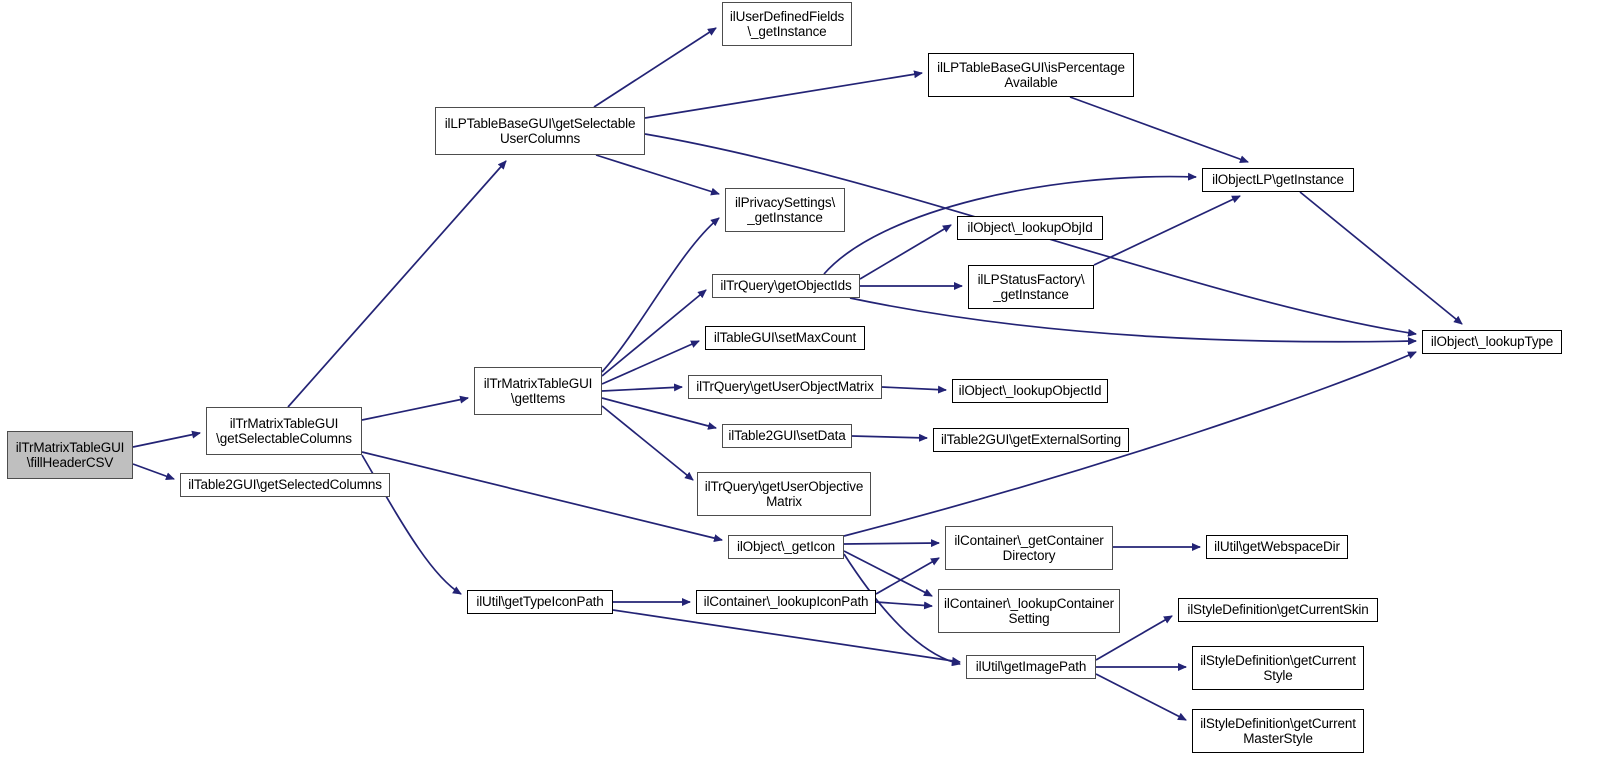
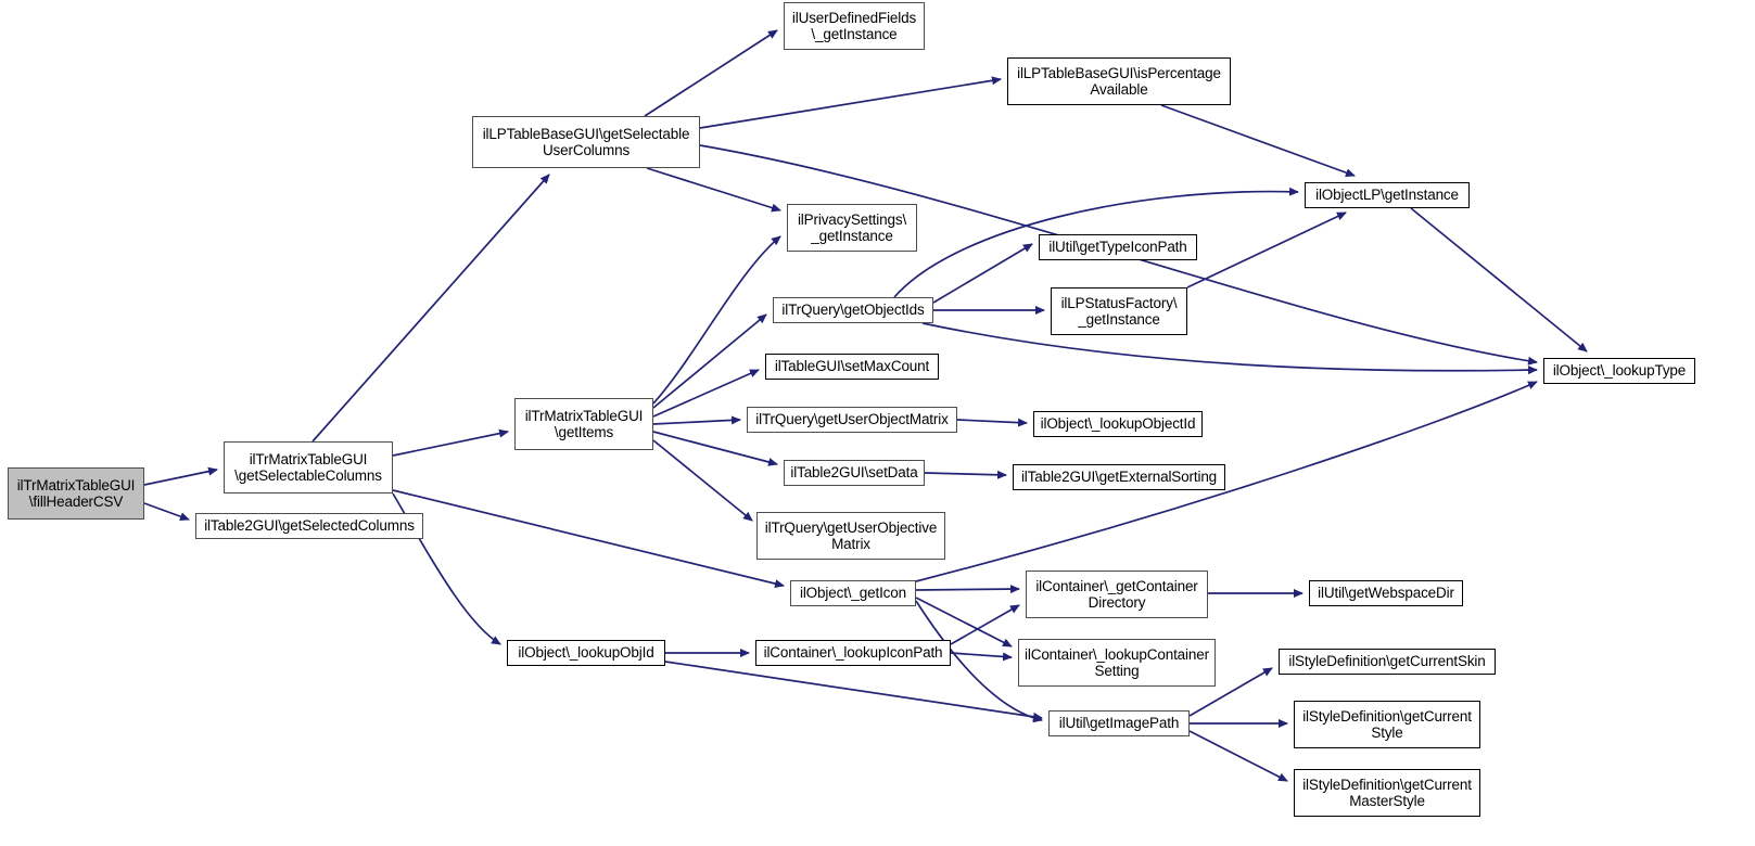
  ilTrMatrixTableGUI
  \fillHeaderCSV
  ilTrMatrixTableGUI
  \getSelectableColumns
  ilTable2GUI\getSelectedColumns
  ilLPTableBaseGUI\getSelectable
  UserColumns
  ilUserDefinedFields
  \_getInstance
  ilLPTableBaseGUI\isPercentage
  Available
  ilPrivacySettings\
  _getInstance
  ilTrMatrixTableGUI
  \getItems
  ilTrQuery\getObjectIds
- ilObject\_lookupObjId
+ ilUtil\getTypeIconPath
  ilLPStatusFactory\
  _getInstance
  ilObjectLP\getInstance
  ilObject\_lookupType
  ilTableGUI\setMaxCount
  ilTrQuery\getUserObjectMatrix
  ilObject\_lookupObjectId
  ilTable2GUI\setData
  ilTable2GUI\getExternalSorting
  ilTrQuery\getUserObjective
  Matrix
  ilObject\_getIcon
- ilUtil\getTypeIconPath
+ ilObject\_lookupObjId
  ilContainer\_lookupIconPath
  ilContainer\_getContainer
  Directory
  ilUtil\getWebspaceDir
  ilContainer\_lookupContainer
  Setting
  ilUtil\getImagePath
  ilStyleDefinition\getCurrentSkin
  ilStyleDefinition\getCurrent
  Style
  ilStyleDefinition\getCurrent
  MasterStyle
